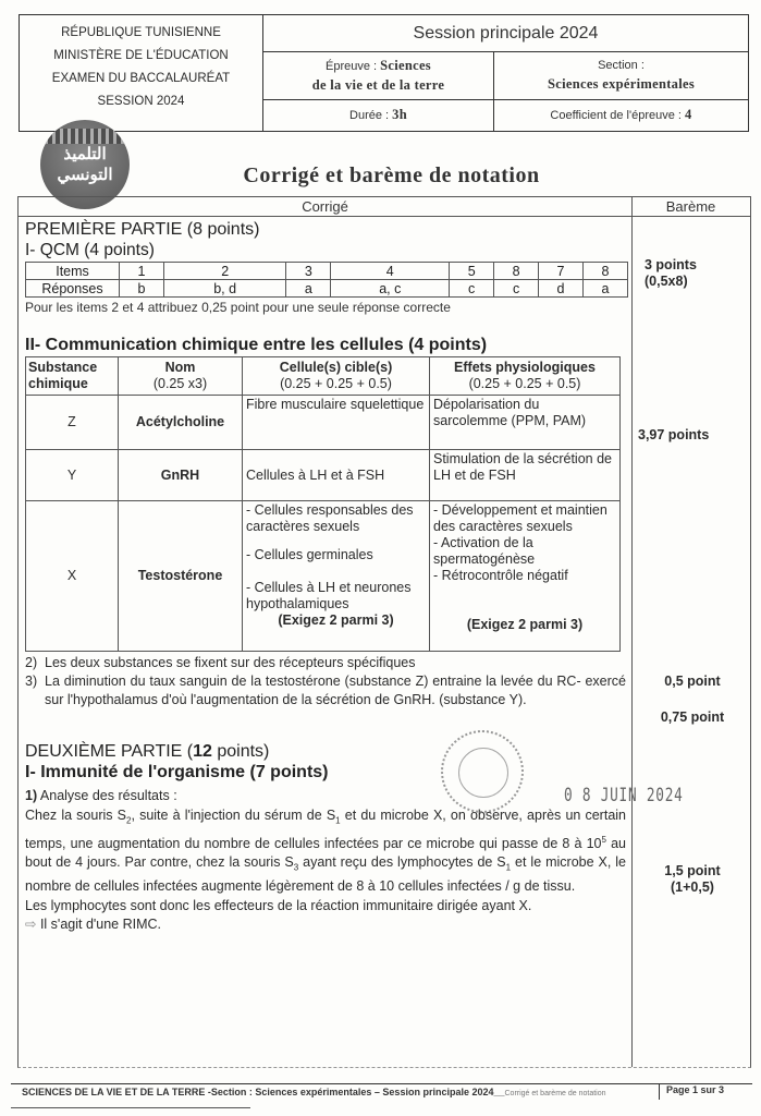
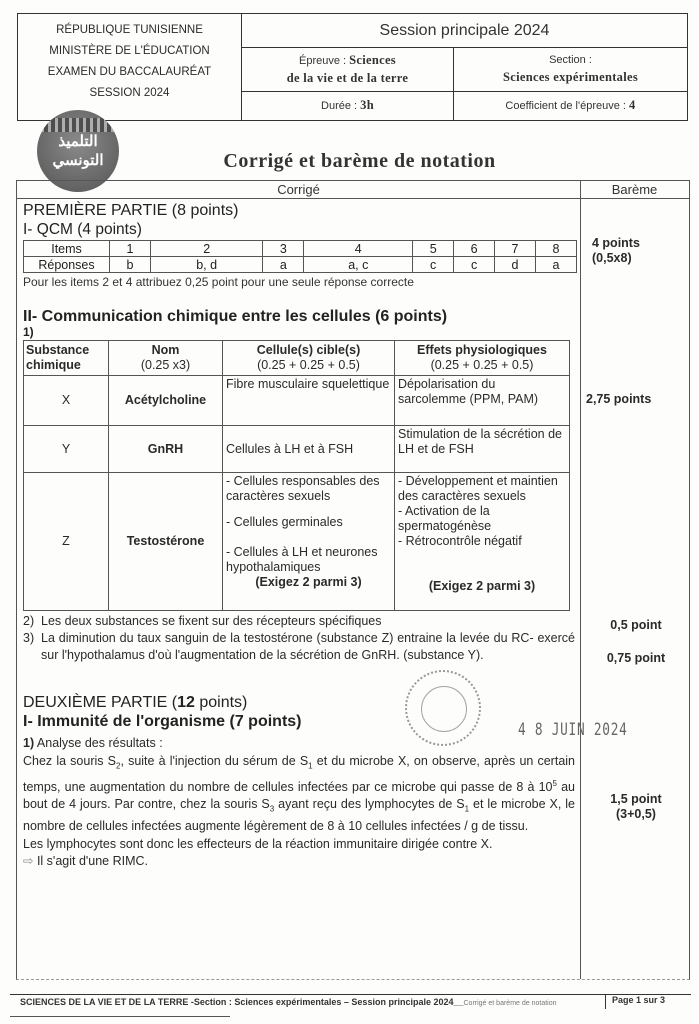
  RÉPUBLIQUE TUNISIENNE
  MINISTÈRE DE L'ÉDUCATION
  EXAMEN DU BACCALAURÉAT
  SESSION 2024
  Session principale 2024
  Épreuve : Sciences
  de la vie et de la terre
  Section :
  Sciences expérimentales
  Durée : 3h
  Coefficient de l'épreuve : 4
  التلميذ
  التونسي
  Corrigé et barème de notation
  Corrigé
  Barème
  PREMIÈRE PARTIE (8 points)
  I- QCM (4 points)
- Items	1	2	3	4	5	8	7	8
+ Items	1	2	3	4	5	6	7	8
  Réponses	b	b, d	a	a, c	c	c	d	a
  Pour les items 2 et 4 attribuez 0,25 point pour une seule réponse correcte
- II- Communication chimique entre les cellules (4 points)
+ II- Communication chimique entre les cellules (6 points)
+ 1)
  Substance chimique	Nom(0.25 x3)	Cellule(s) cible(s)(0.25 + 0.25 + 0.5)	Effets physiologiques(0.25 + 0.25 + 0.5)
- Z	Acétylcholine	Fibre musculaire squelettique	Dépolarisation du sarcolemme (PPM, PAM)
+ X	Acétylcholine	Fibre musculaire squelettique	Dépolarisation du sarcolemme (PPM, PAM)
  Y	GnRH	Cellules à LH et à FSH	Stimulation de la sécrétion de LH et de FSH
- X	Testostérone	- Cellules responsables des caractères sexuels - Cellules germinales - Cellules à LH et neurones hypothalamiques (Exigez 2 parmi 3)	- Développement et maintien des caractères sexuels - Activation de la spermatogénèse - Rétrocontrôle négatif (Exigez 2 parmi 3)
+ Z	Testostérone	- Cellules responsables des caractères sexuels - Cellules germinales - Cellules à LH et neurones hypothalamiques (Exigez 2 parmi 3)	- Développement et maintien des caractères sexuels - Activation de la spermatogénèse - Rétrocontrôle négatif (Exigez 2 parmi 3)
  2)
  Les deux substances se fixent sur des récepteurs spécifiques
  3)
  La diminution du taux sanguin de la testostérone (substance Z) entraine la levée du RC- exercé sur l'hypothalamus d'où l'augmentation de la sécrétion de GnRH. (substance Y).
  DEUXIÈME PARTIE (12 points)
  I- Immunité de l'organisme (7 points)
  1) Analyse des résultats :
  Chez la souris S2, suite à l'injection du sérum de S1 et du microbe X, on observe, après un certain temps, une augmentation du nombre de cellules infectées par ce microbe qui passe de 8 à 105 au bout de 4 jours. Par contre, chez la souris S3 ayant reçu des lymphocytes de S1 et le microbe X, le nombre de cellules infectées augmente légèrement de 8 à 10 cellules infectées / g de tissu.
- Les lymphocytes sont donc les effecteurs de la réaction immunitaire dirigée ayant X.
+ Les lymphocytes sont donc les effecteurs de la réaction immunitaire dirigée contre X.
  ⇨ Il s'agit d'une RIMC.
- 3 points
+ 4 points
  (0,5x8)
- 3,97 points
+ 2,75 points
  0,5 point
  0,75 point
  1,5 point
- (1+0,5)
+ (3+0,5)
- 0 8 JUIN 2024
+ 4 8 JUIN 2024
  SCIENCES DE LA VIE ET DE LA TERRE -Section : Sciences expérimentales – Session principale 2024__
  Page 1 sur 3
